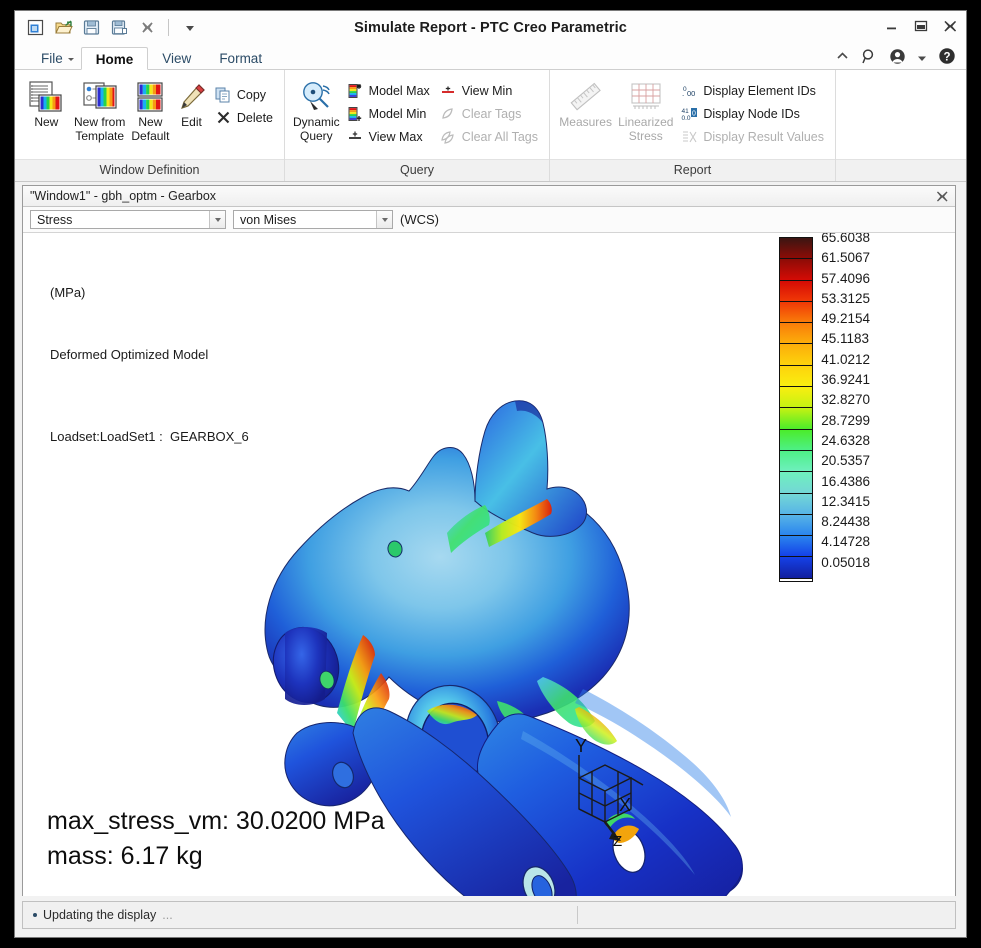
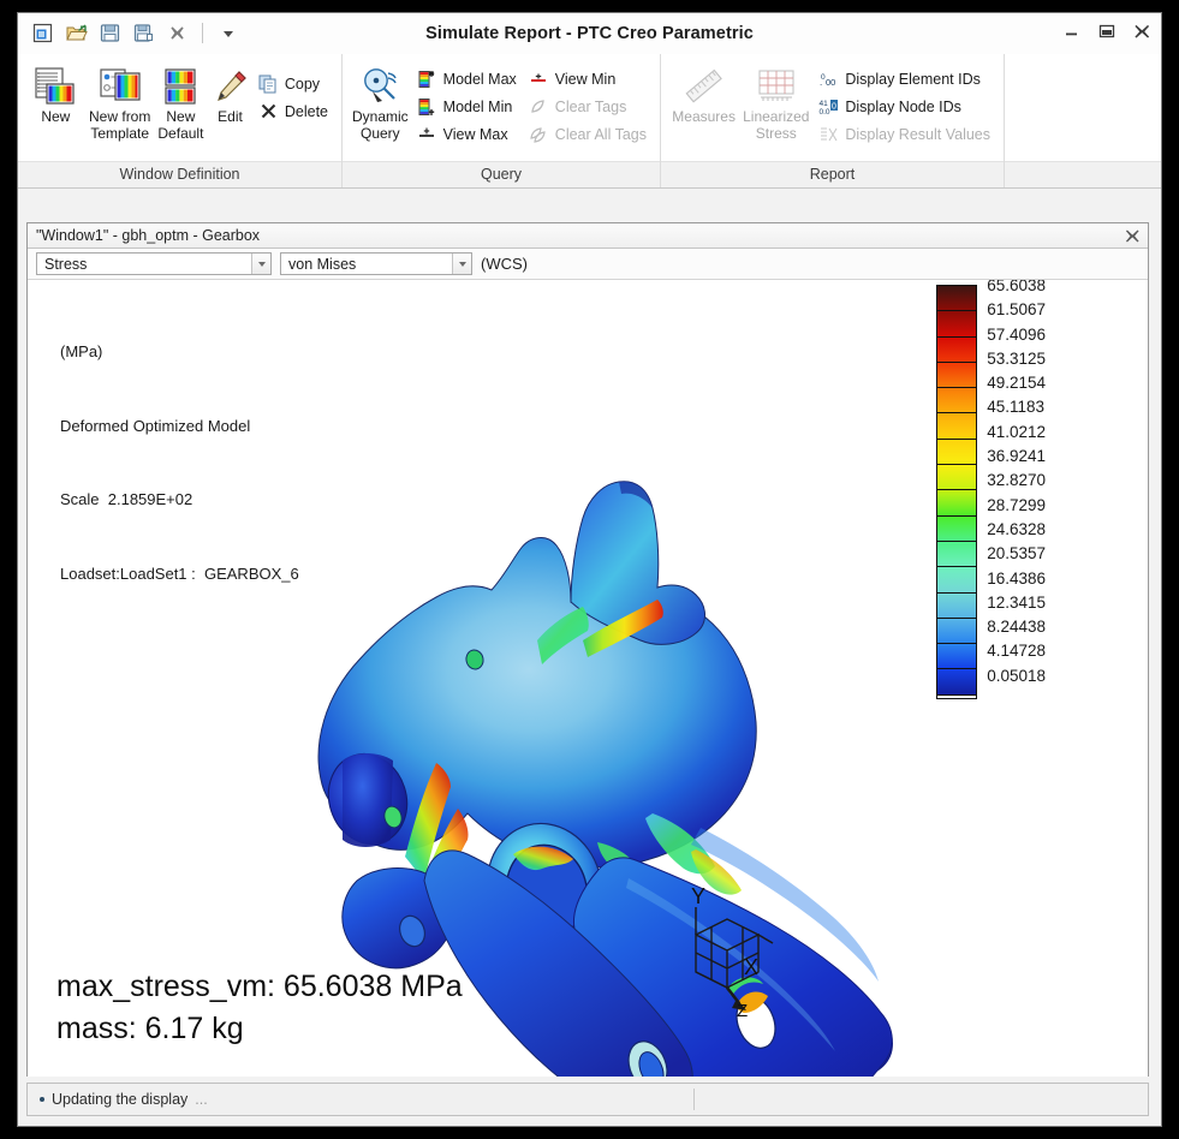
  Simulate Report - PTC Creo Parametric
- File
- Home
- View
- Format
- ?
  New
  New from
  Template
  New
  Default
  Edit
  Copy
  Delete
  Window Definition
  Dynamic
  Query
  Model Max
  Model Min
  View Max
  View Min
  Clear Tags
  Clear All Tags
  Query
  Measures
  Linearized
  Stress
  .
  00
  Display Element IDs
  Display Node IDs
  Display Result Values
  Report
  "Window1" - gbh_optm - Gearbox
  Stress
  von Mises
  (WCS)
  (MPa)
  Deformed Optimized Model
+ Scale 2.1859E+02
  Loadset:LoadSet1 : GEARBOX_6
  Y
  X
  Z
  65.6038
  61.5067
  57.4096
  53.3125
  49.2154
  45.1183
  41.0212
  36.9241
  32.8270
  28.7299
  24.6328
  20.5357
  16.4386
  12.3415
  8.24438
  4.14728
  0.05018
- max_stress_vm: 30.0200 MPa
+ max_stress_vm: 65.6038 MPa
  mass: 6.17 kg
  Updating the display
  ...
